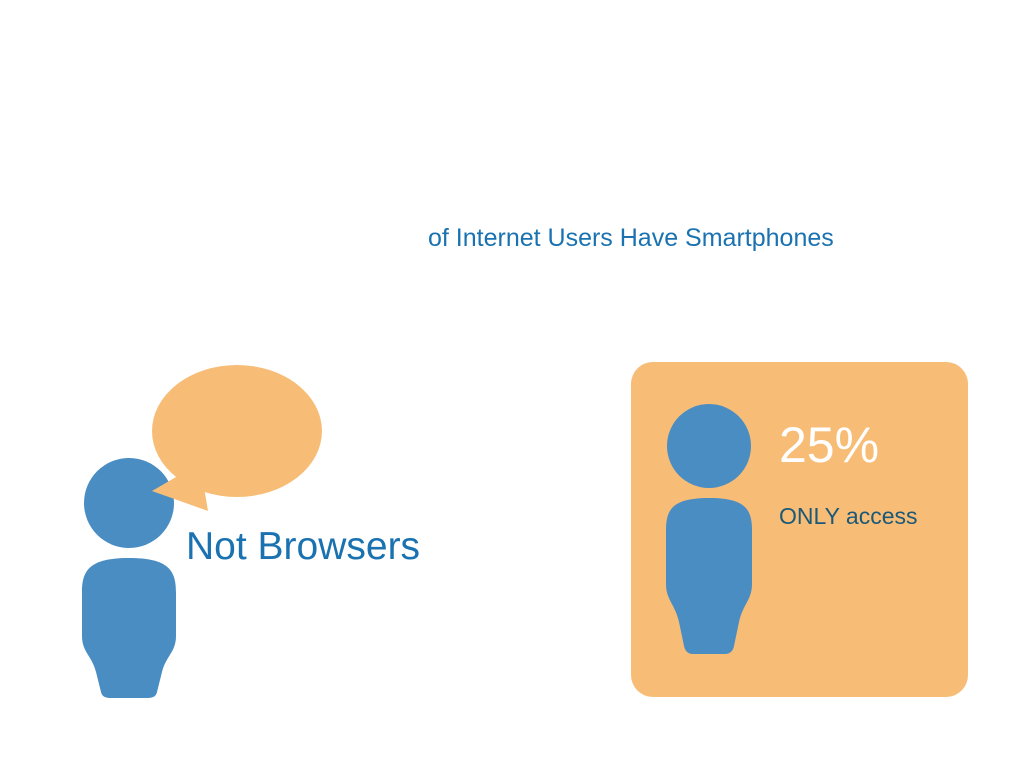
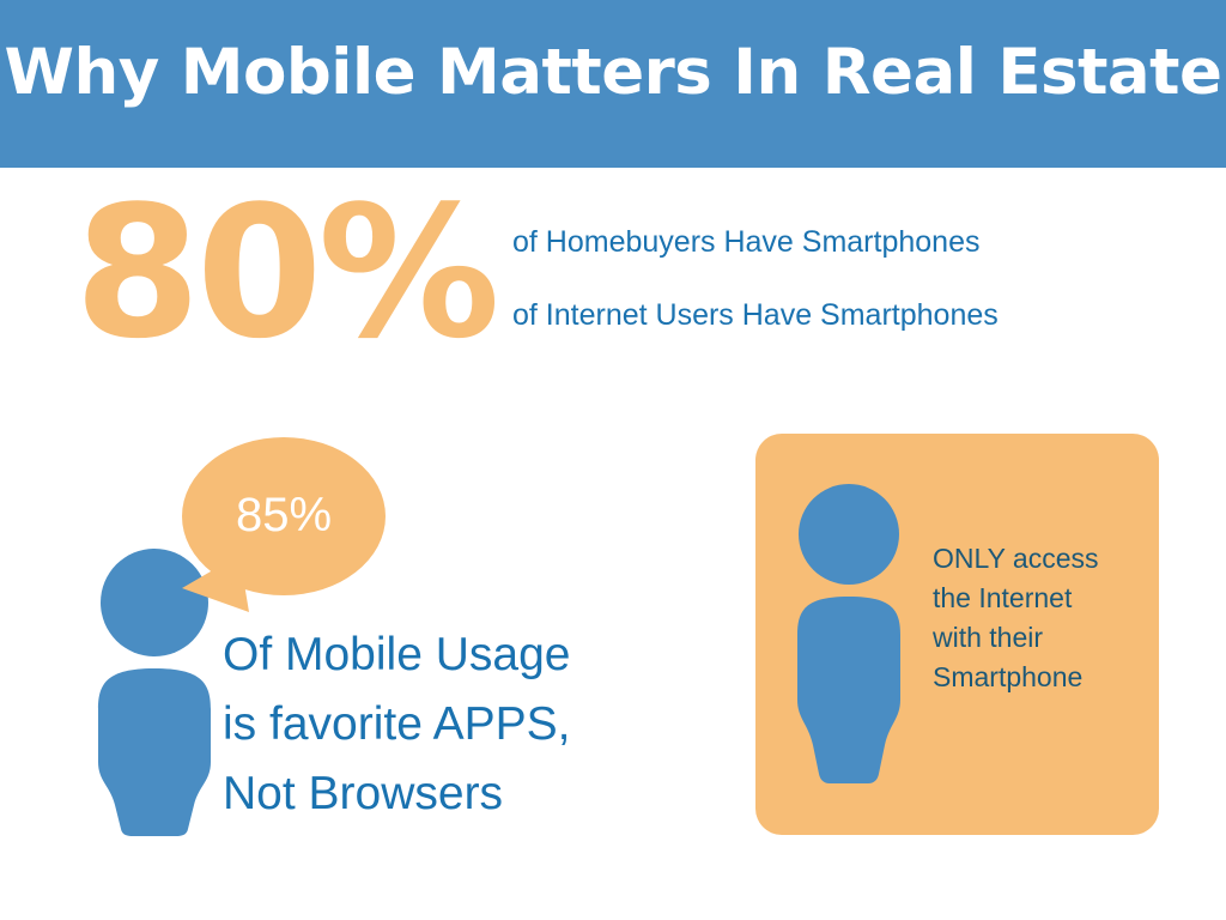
+ Why Mobile Matters In Real Estate
+ 80%
+ of Homebuyers Have Smartphones
  of Internet Users Have Smartphones
+ 85%
+ Of Mobile Usage
+ is favorite APPS,
  Not Browsers
- 25%
  ONLY access
+ the Internet
+ with their
+ Smartphone
